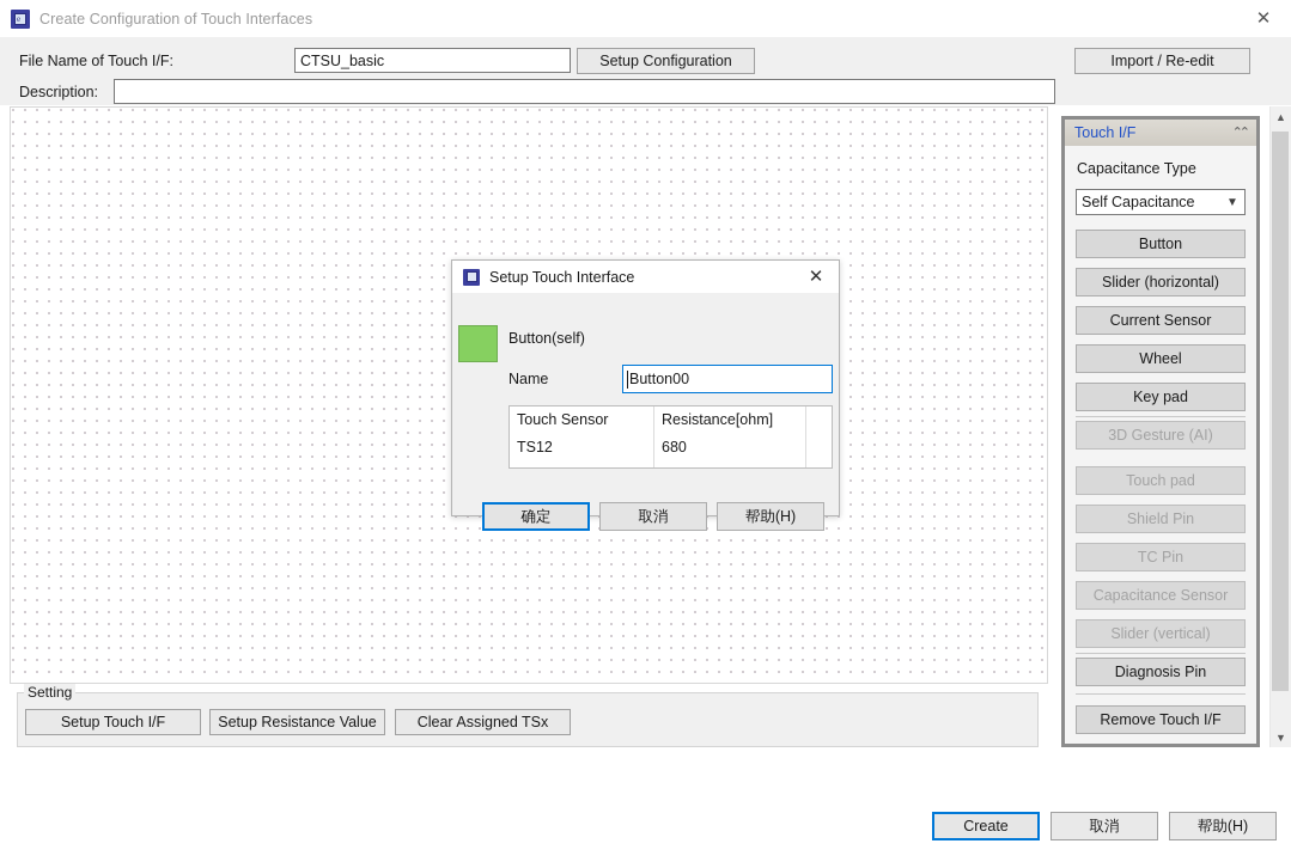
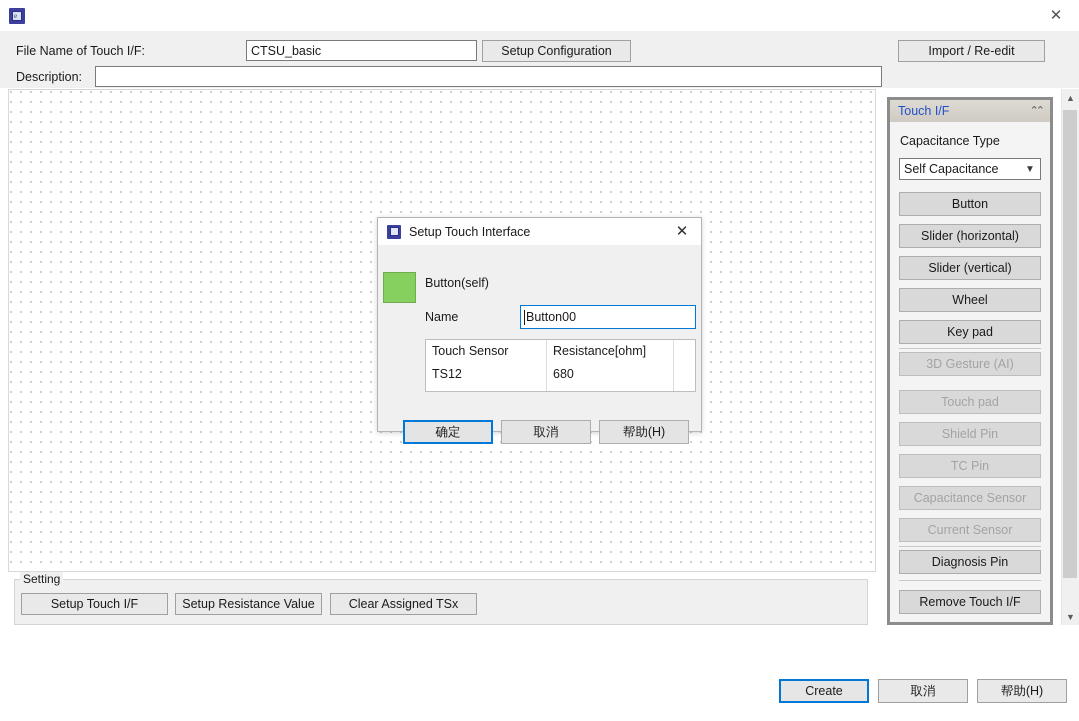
  e
- Create Configuration of Touch Interfaces
  ✕
  File Name of Touch I/F:
  CTSU_basic
  Setup Configuration
  Import / Re-edit
  Description:
  Setting
  Setup Touch I/F
  Setup Resistance Value
  Clear Assigned TSx
  Touch I/F
  ⌃⌃
  Capacitance Type
  Self Capacitance
  ▼
  Button
  Slider (horizontal)
- Current Sensor
+ Slider (vertical)
  Wheel
  Key pad
  3D Gesture (AI)
  Touch pad
  Shield Pin
  TC Pin
  Capacitance Sensor
- Slider (vertical)
+ Current Sensor
  Diagnosis Pin
  Remove Touch I/F
  ▲
  ▼
  Create
  取消
  帮助(H)
  Setup Touch Interface
  ✕
  Button(self)
  Name
  Button00
  Touch Sensor
  Resistance[ohm]
  TS12
  680
  确定
  取消
  帮助(H)
